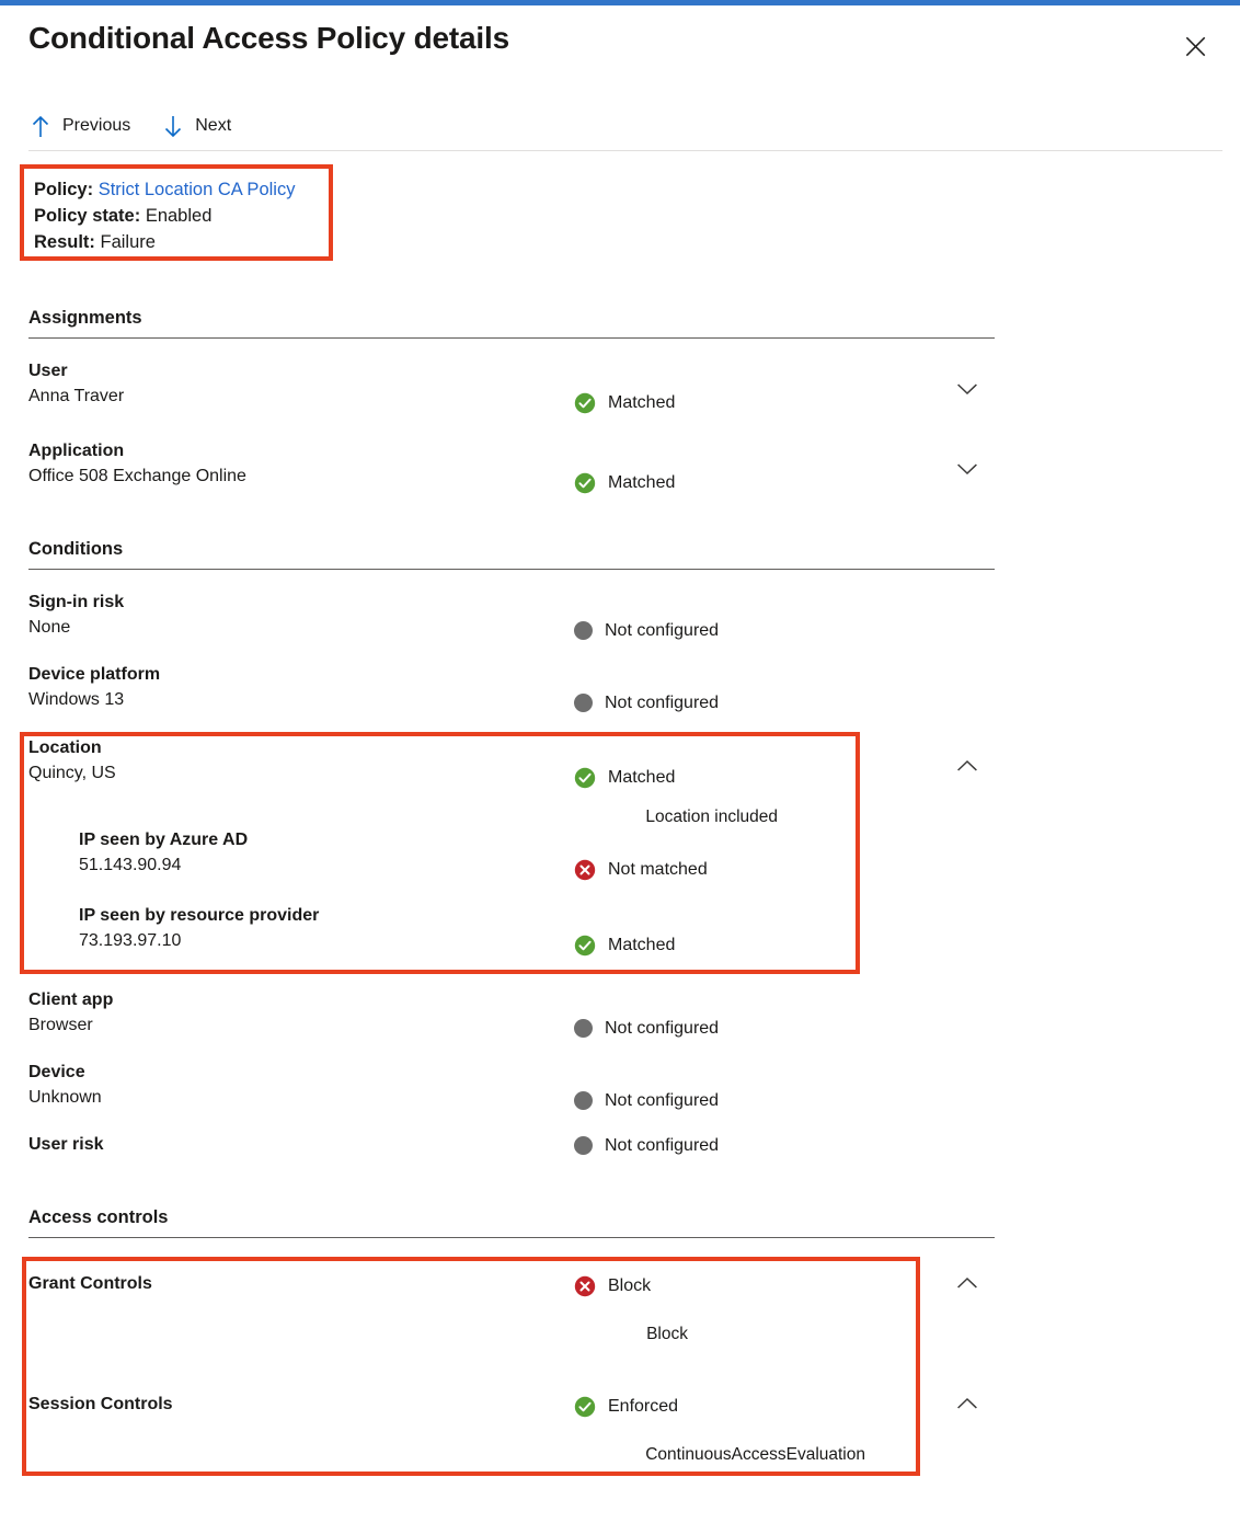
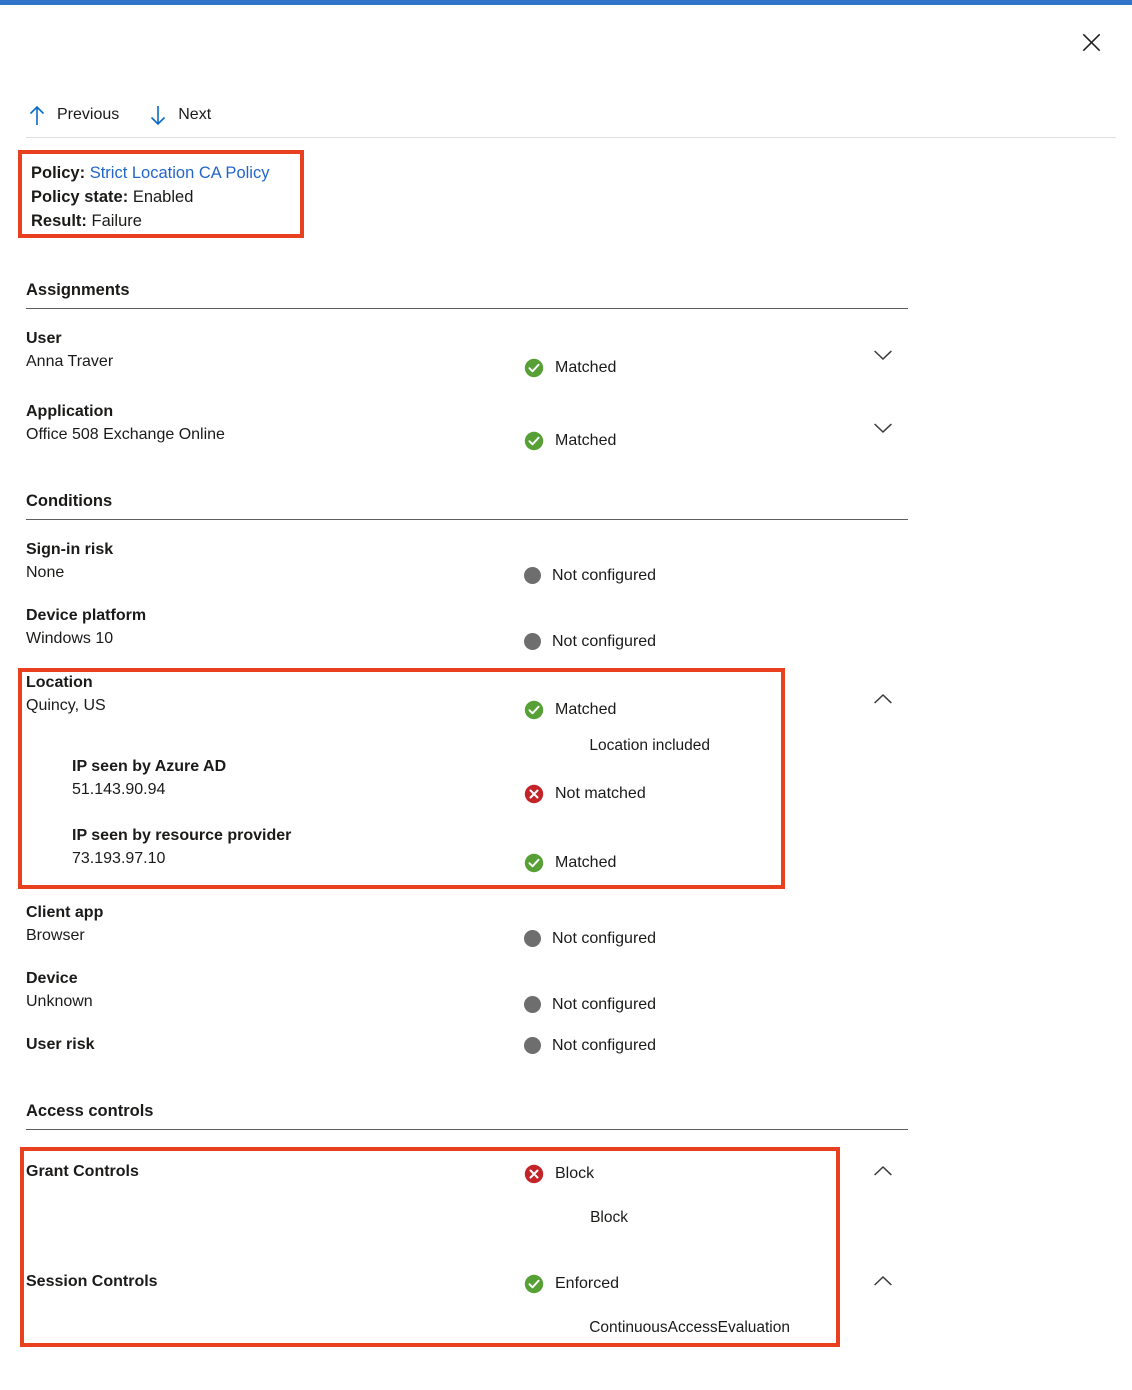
- Conditional Access Policy details
  Previous
  Next
  Policy: Strict Location CA Policy
  Policy state: Enabled
  Result: Failure
  Assignments
  User
  Anna Traver
  Matched
  Application
  Office 508 Exchange Online
  Matched
  Conditions
  Sign-in risk
  None
  Not configured
  Device platform
- Windows 13
+ Windows 10
  Not configured
  Location
  Quincy, US
  Matched
  Location included
  IP seen by Azure AD
  51.143.90.94
  Not matched
  IP seen by resource provider
  73.193.97.10
  Matched
  Client app
  Browser
  Not configured
  Device
  Unknown
  Not configured
  User risk
  Not configured
  Access controls
  Grant Controls
  Block
  Block
  Session Controls
  Enforced
  ContinuousAccessEvaluation
